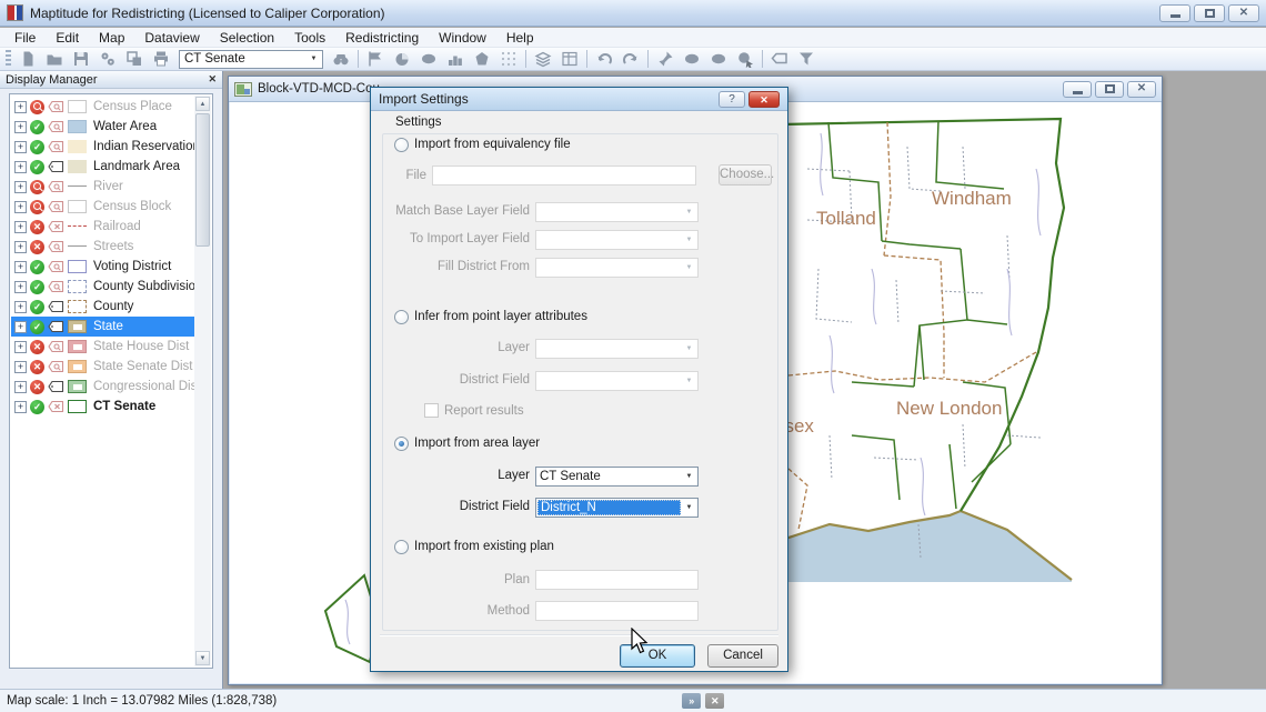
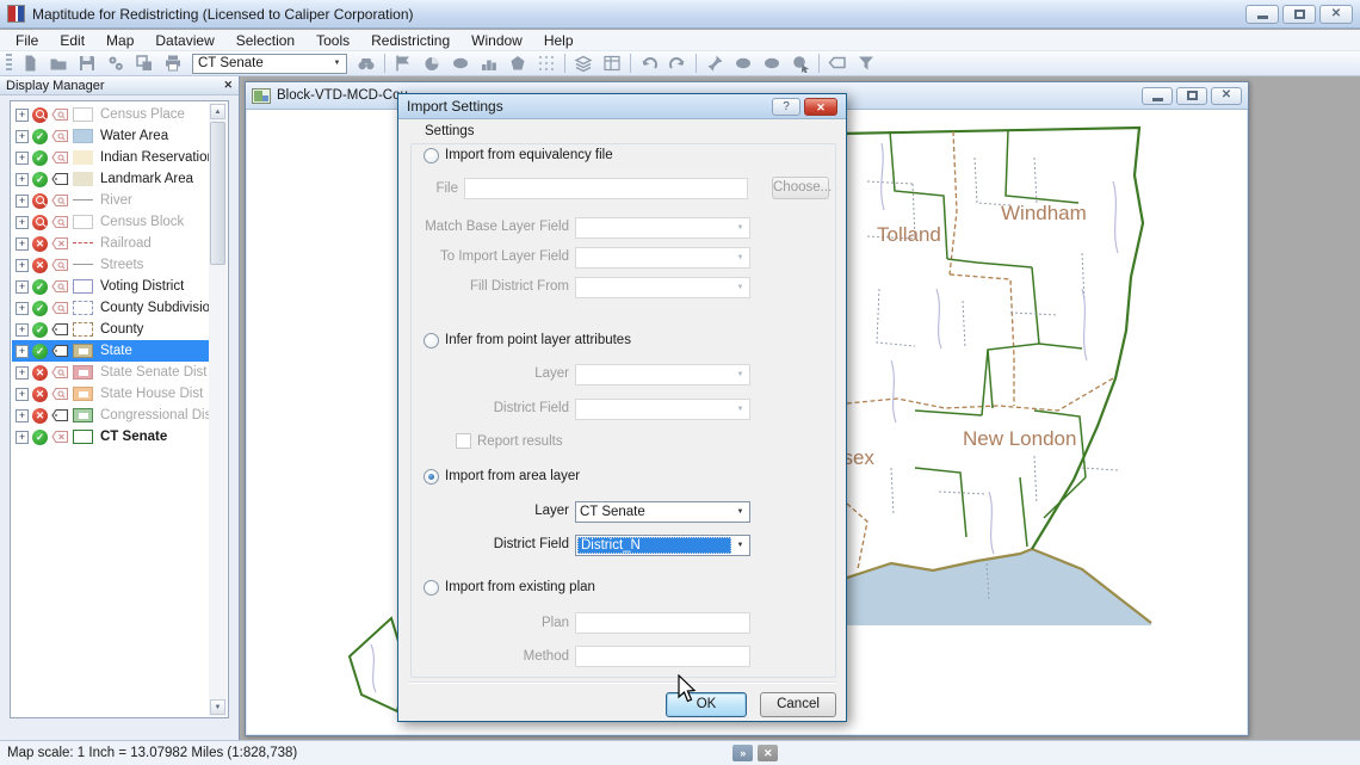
  Maptitude for Redistricting (Licensed to Caliper Corporation)
  ✕
  File
  Edit
  Map
  Dataview
  Selection
  Tools
  Redistricting
  Window
  Help
  CT Senate
  Display Manager
  ✕
  +
  Census Place
  +
  ✓
  Water Area
  +
  ✓
  Indian Reservatio
  +
  ✓
  Landmark Area
  +
  River
  +
  Census Block
  +
  ✕
  Railroad
  +
  ✕
  Streets
  +
  ✓
  Voting District
  +
  ✓
  County Subdivisio
  +
  ✓
  County
  +
  ✓
  State
  +
  ✕
- State House Dist
+ State Senate Dist
  +
  ✕
- State Senate Dist
+ State House Dist
  +
  ✕
  Congressional Di
  +
  ✓
  CT Senate
  Block-VTD-MCD-C
  ✕
  Tolland
  Windham
  New London
  sex
  Import Settings
  ?
  ✕
  Settings
  Import from equivalency file
  File
  Choose...
  Match Base Layer Field
  To Import Layer Field
  Fill District From
  Infer from point layer attributes
  Layer
  District Field
  Report results
  Import from area layer
  Layer
  CT Senate
  District Field
  District_N
  Import from existing plan
  Plan
  Method
  OK
  Cancel
  Map scale: 1 Inch = 13.07982 Miles (1:828,738)
  »
  ✕
